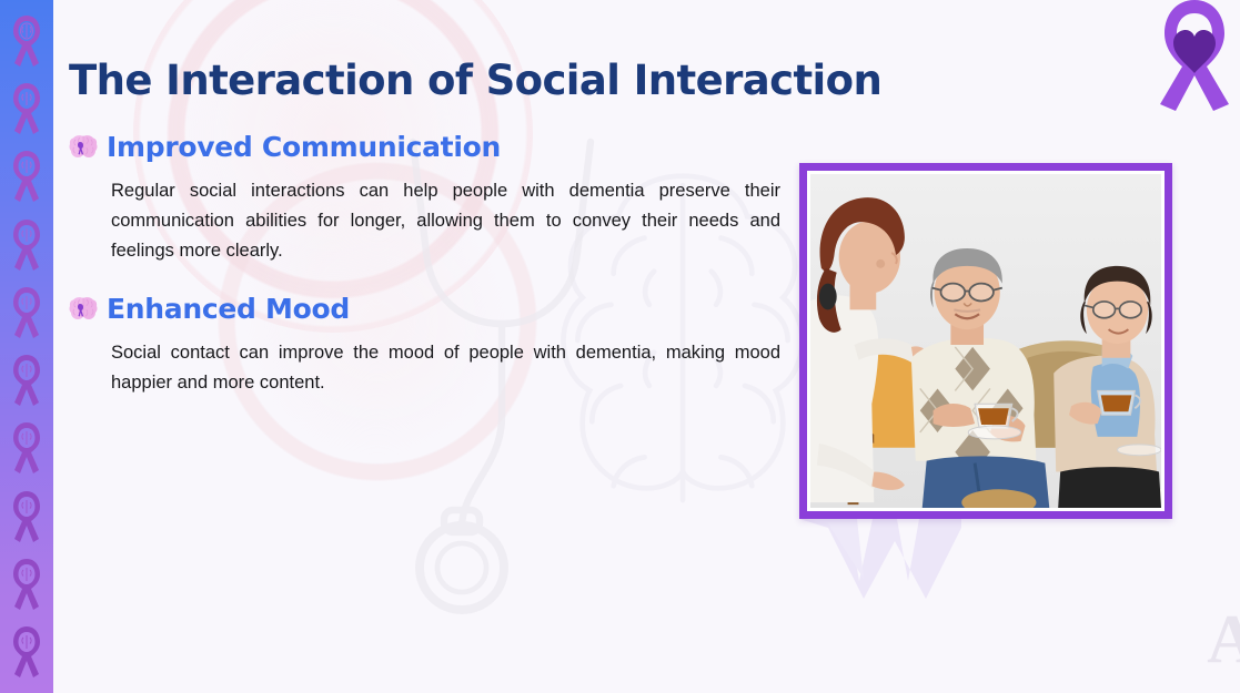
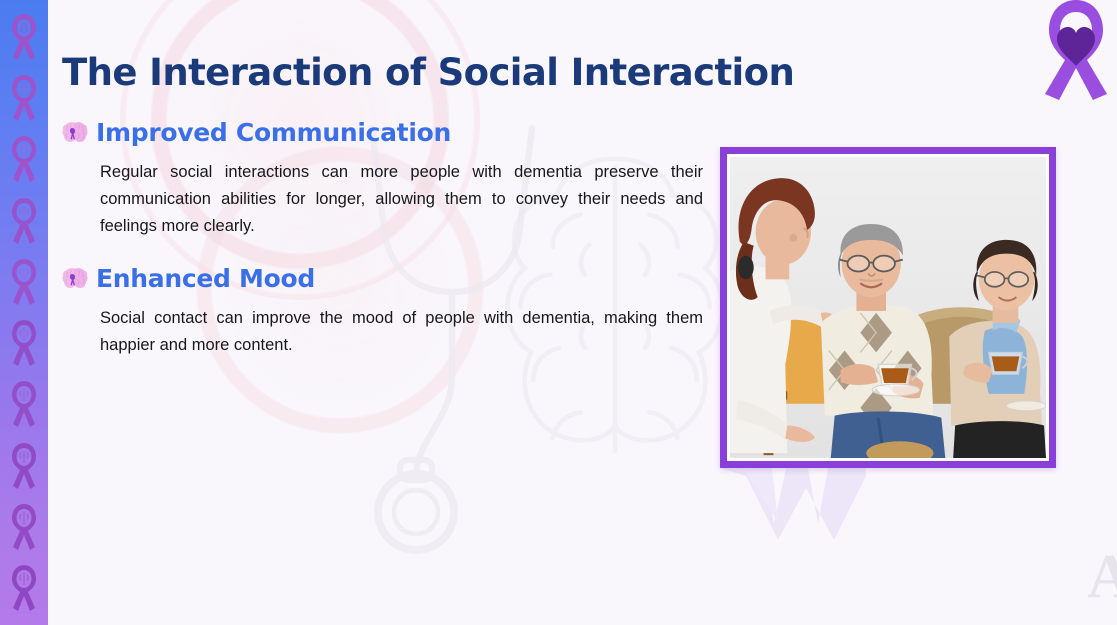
  The Interaction of Social Interaction
  Improved Communication
- Regular social interactions can help people with dementia preserve their communication abilities for longer, allowing them to convey their needs and feelings more clearly.
+ Regular social interactions can more people with dementia preserve their communication abilities for longer, allowing them to convey their needs and feelings more clearly.
  Enhanced Mood
- Social contact can improve the mood of people with dementia, making mood happier and more content.
+ Social contact can improve the mood of people with dementia, making them happier and more content.
